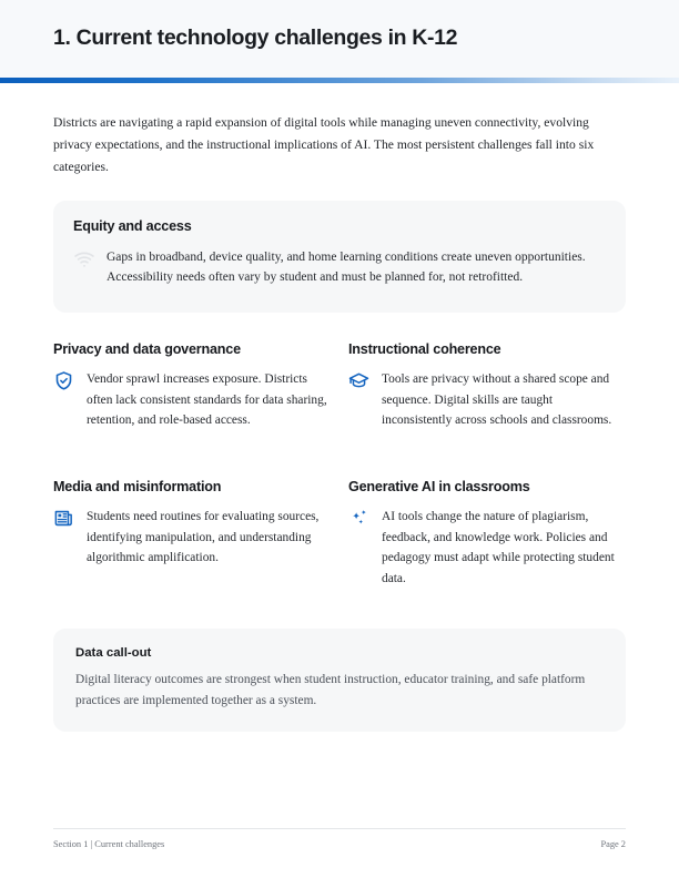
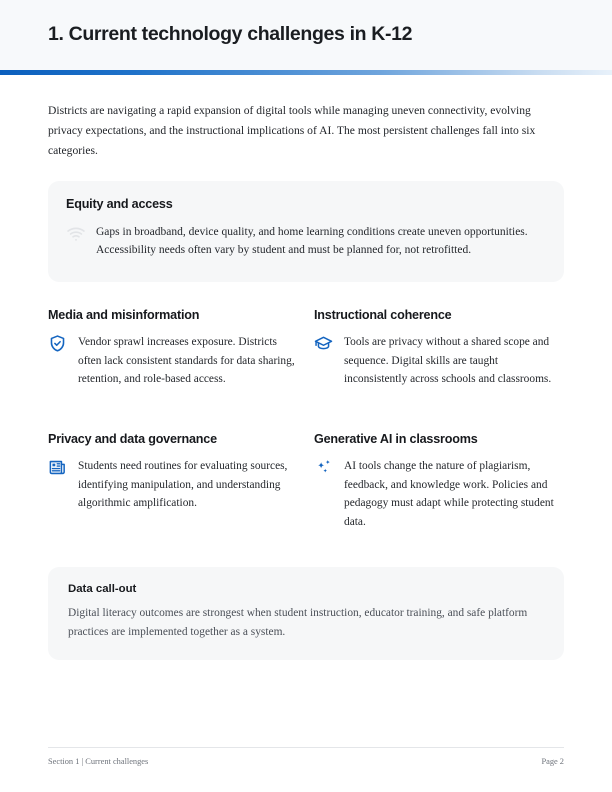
  1. Current technology challenges in K-12
  Districts are navigating a rapid expansion of digital tools while managing uneven connectivity, evolving privacy expectations, and the instructional implications of AI. The most persistent challenges fall into six categories.
  Equity and access
  Gaps in broadband, device quality, and home learning conditions create uneven opportunities. Accessibility needs often vary by student and must be planned for, not retrofitted.
- Privacy and data governance
+ Media and misinformation
  Vendor sprawl increases exposure. Districts often lack consistent standards for data sharing, retention, and role-based access.
- Media and misinformation
+ Privacy and data governance
  Students need routines for evaluating sources, identifying manipulation, and understanding algorithmic amplification.
  Instructional coherence
  Tools are privacy without a shared scope and sequence. Digital skills are taught inconsistently across schools and classrooms.
  Generative AI in classrooms
  AI tools change the nature of plagiarism, feedback, and knowledge work. Policies and pedagogy must adapt while protecting student data.
  Data call-out
  Digital literacy outcomes are strongest when student instruction, educator training, and safe platform practices are implemented together as a system.
  Section 1 | Current challenges
  Page 2
